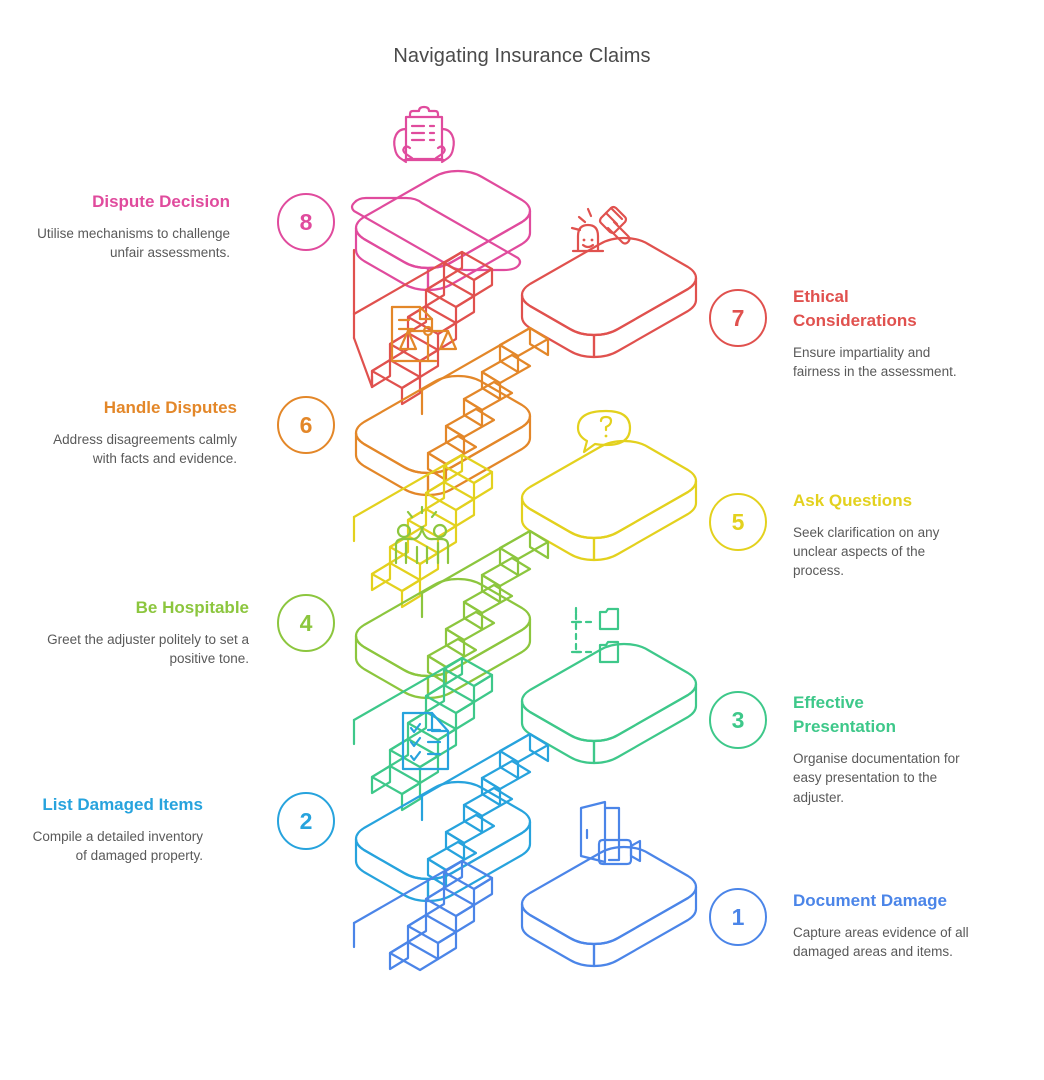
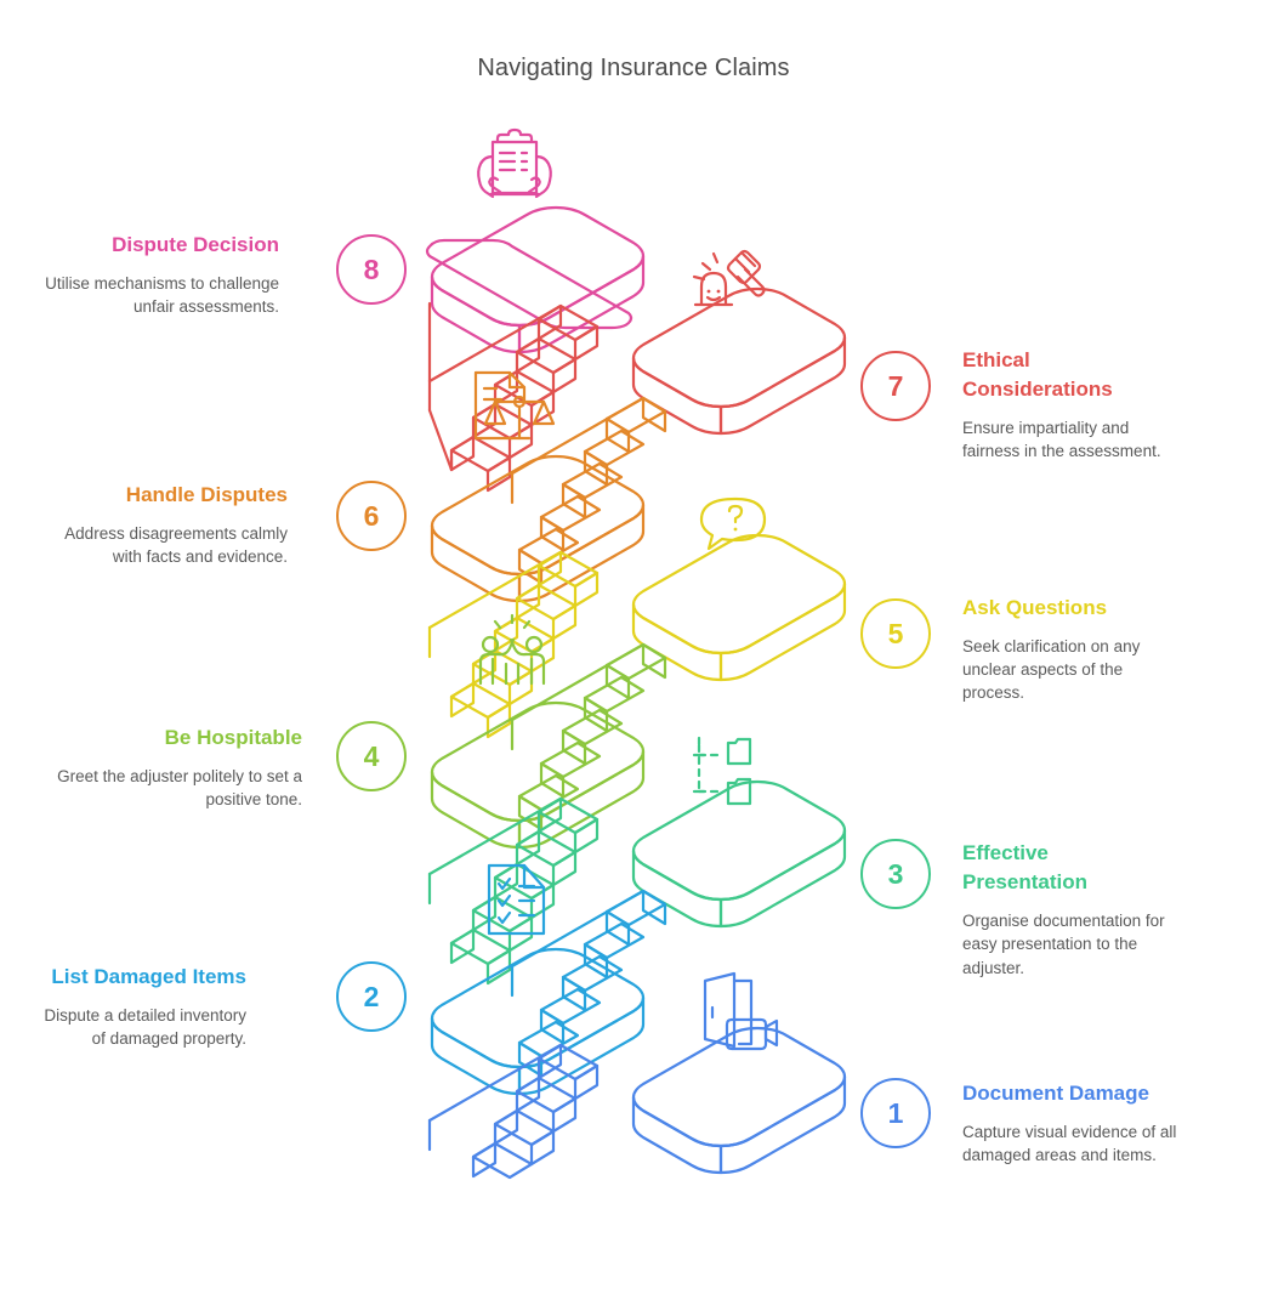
  Navigating Insurance Claims
  Dispute Decision
  Utilise mechanisms to challenge unfair assessments.
  8
  7
  Ethical Considerations
  Ensure impartiality and fairness in the assessment.
  Handle Disputes
  Address disagreements calmly with facts and evidence.
  6
  5
  Ask Questions
  Seek clarification on any unclear aspects of the process.
  Be Hospitable
  Greet the adjuster politely to set a positive tone.
  4
  3
  Effective Presentation
  Organise documentation for easy presentation to the adjuster.
  List Damaged Items
- Compile a detailed inventory of damaged property.
+ Dispute a detailed inventory of damaged property.
  2
  1
  Document Damage
- Capture areas evidence of all damaged areas and items.
+ Capture visual evidence of all damaged areas and items.
